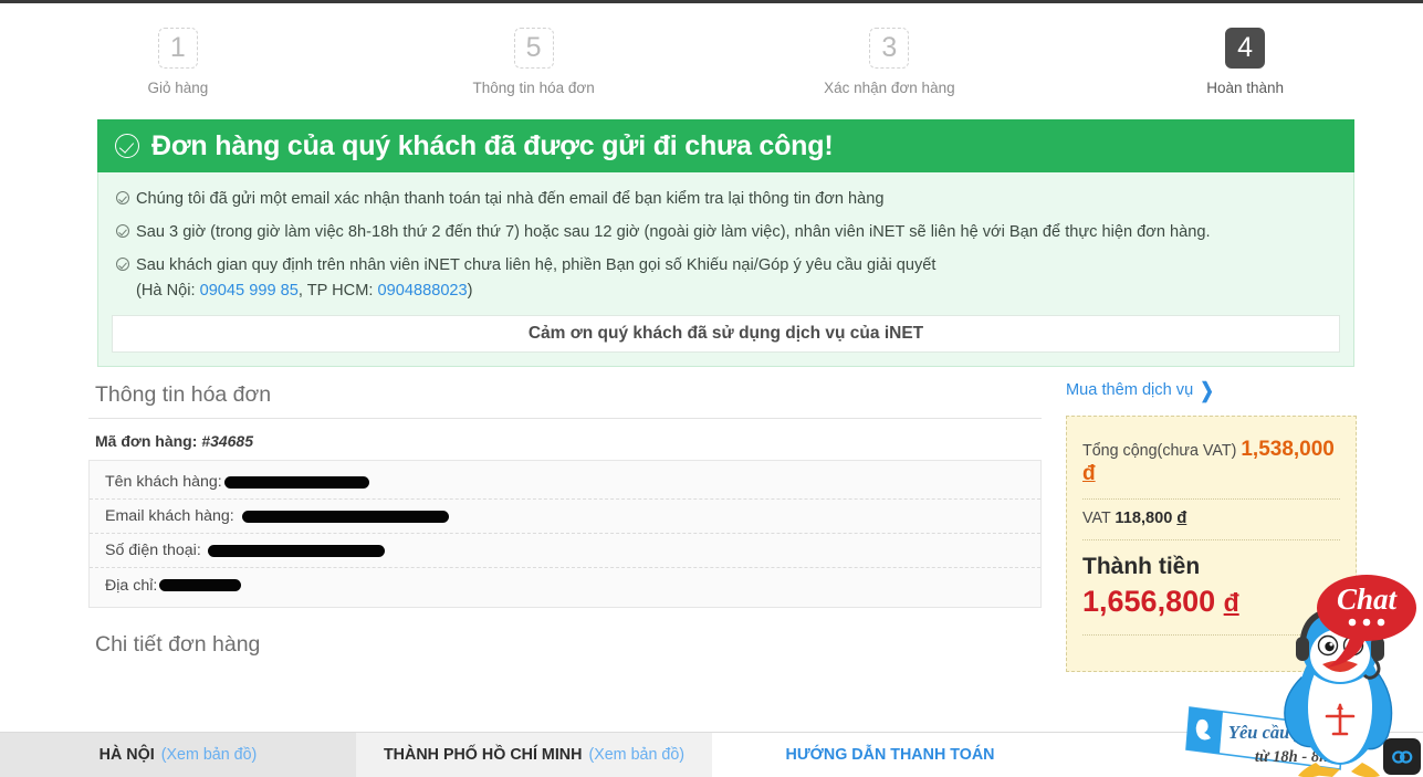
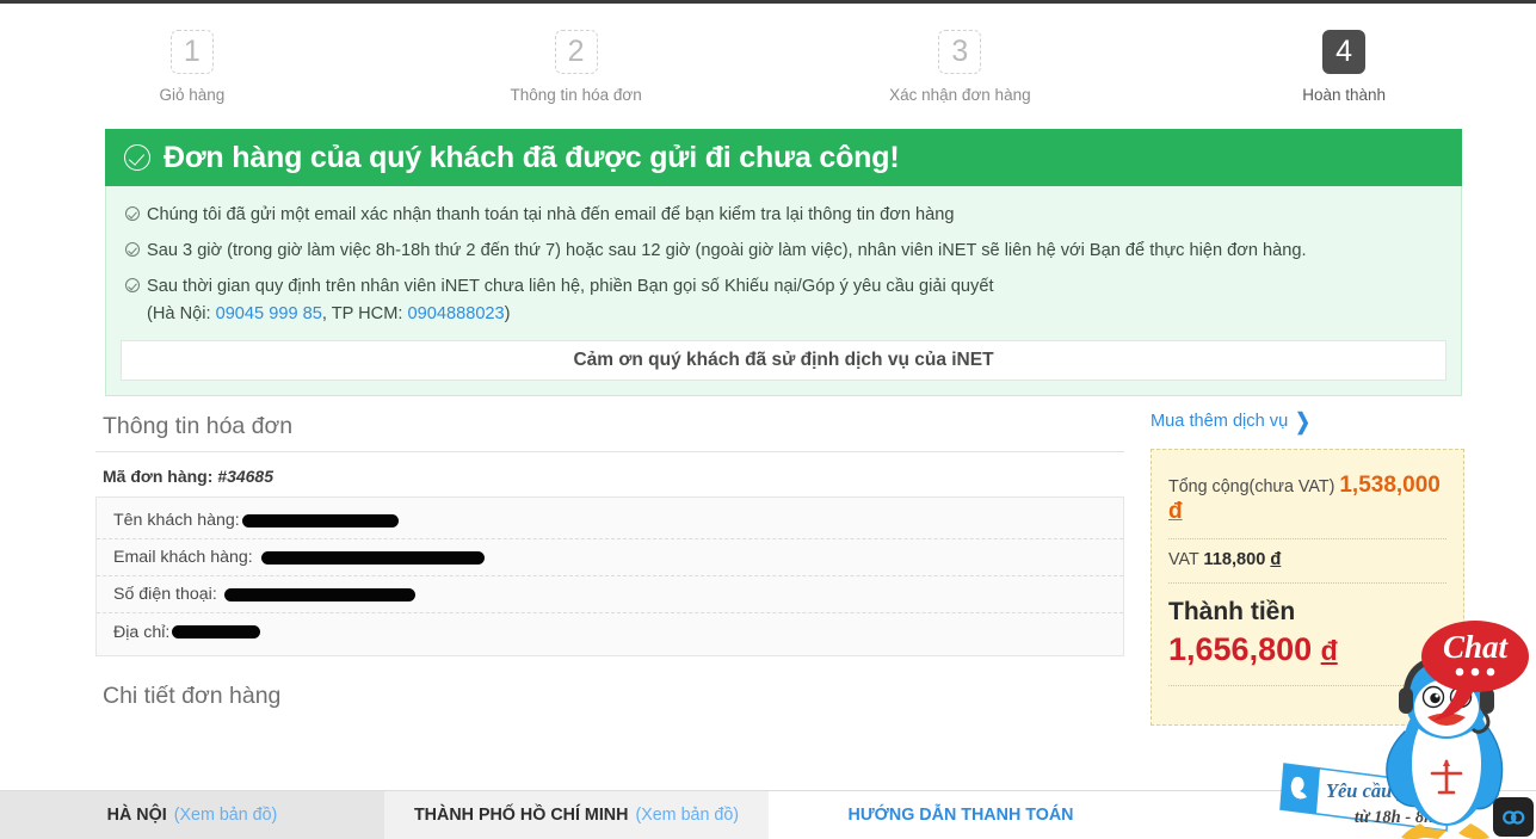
  1
  Giỏ hàng
- 5
+ 2
  Thông tin hóa đơn
  3
  Xác nhận đơn hàng
  4
  Hoàn thành
  Đơn hàng của quý khách đã được gửi đi chưa công!
  Chúng tôi đã gửi một email xác nhận thanh toán tại nhà đến email để bạn kiểm tra lại thông tin đơn hàng
  Sau 3 giờ (trong giờ làm việc 8h-18h thứ 2 đến thứ 7) hoặc sau 12 giờ (ngoài giờ làm việc), nhân viên iNET sẽ liên hệ với Bạn để thực hiện đơn hàng.
- Sau khách gian quy định trên nhân viên iNET chưa liên hệ, phiền Bạn gọi số Khiếu nại/Góp ý yêu cầu giải quyết
+ Sau thời gian quy định trên nhân viên iNET chưa liên hệ, phiền Bạn gọi số Khiếu nại/Góp ý yêu cầu giải quyết
  (Hà Nội: 09045 999 85, TP HCM: 0904888023)
- Cảm ơn quý khách đã sử dụng dịch vụ của iNET
+ Cảm ơn quý khách đã sử định dịch vụ của iNET
  Thông tin hóa đơn
  Mã đơn hàng: #34685
  Tên khách hàng:
  Email khách hàng:
  Số điện thoại:
  Địa chỉ:
  Chi tiết đơn hàng
  Mua thêm dịch vụ
  ❯
  Tổng cộng(chưa VAT) 1,538,000 đ
  VAT 118,800 đ
  Thành tiền
  1,656,800 đ
  HÀ NỘI
  (Xem bản đồ)
  THÀNH PHỐ HỒ CHÍ MINH
  (Xem bản đồ)
  HƯỚNG DẪN THANH TOÁN
  từ 18h - 8
  Chat
